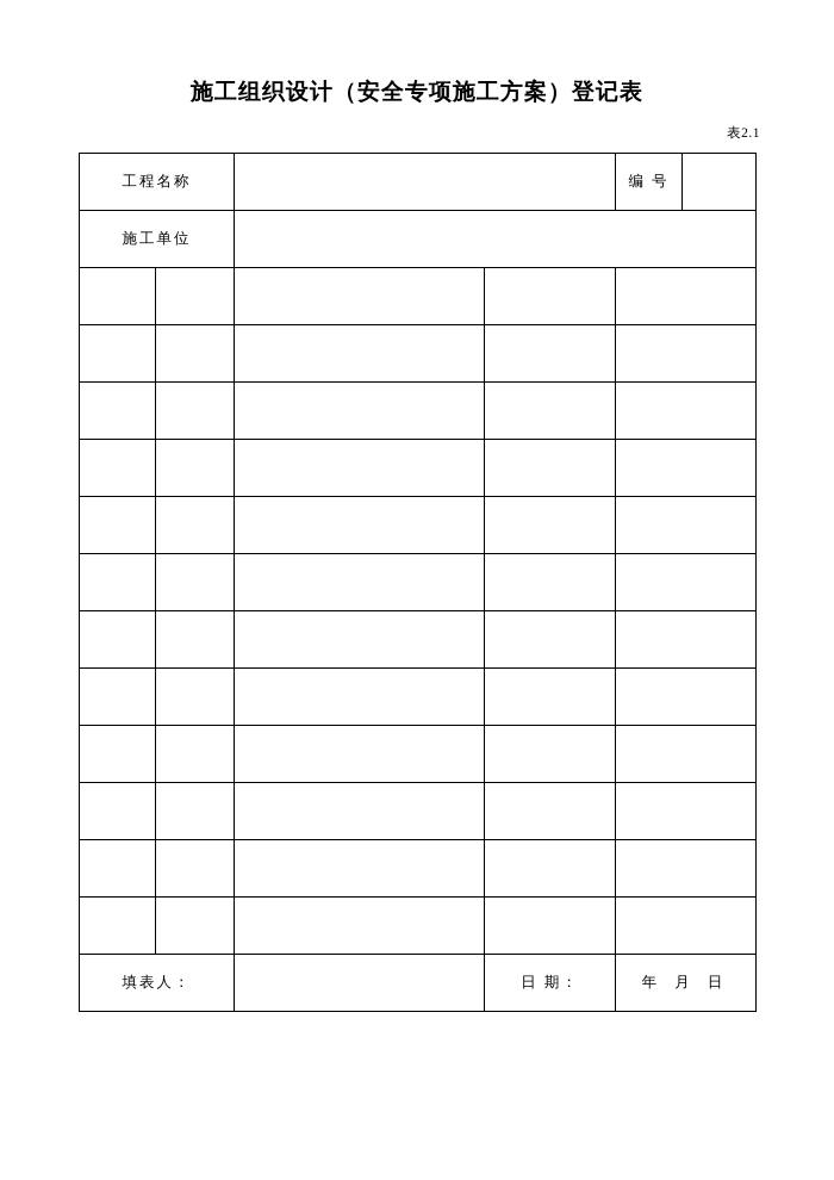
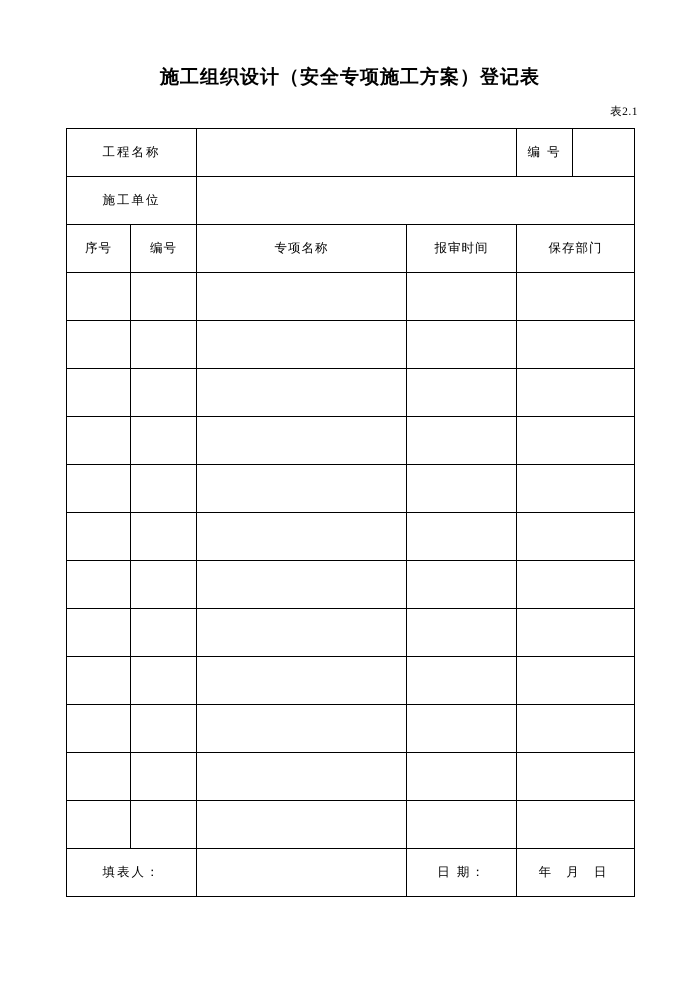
  施工组织设计（安全专项施工方案）登记表
  表2.1
  工程名称		编 号
  施工单位
+ 序号	编号	专项名称	报审时间	保存部门
  填表人：		日 期：	年 月 日
